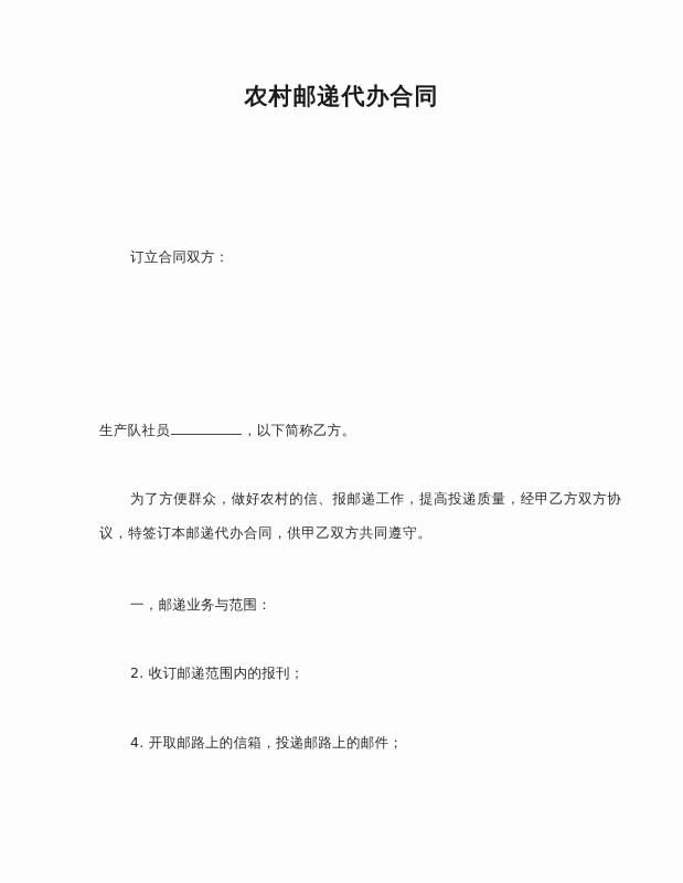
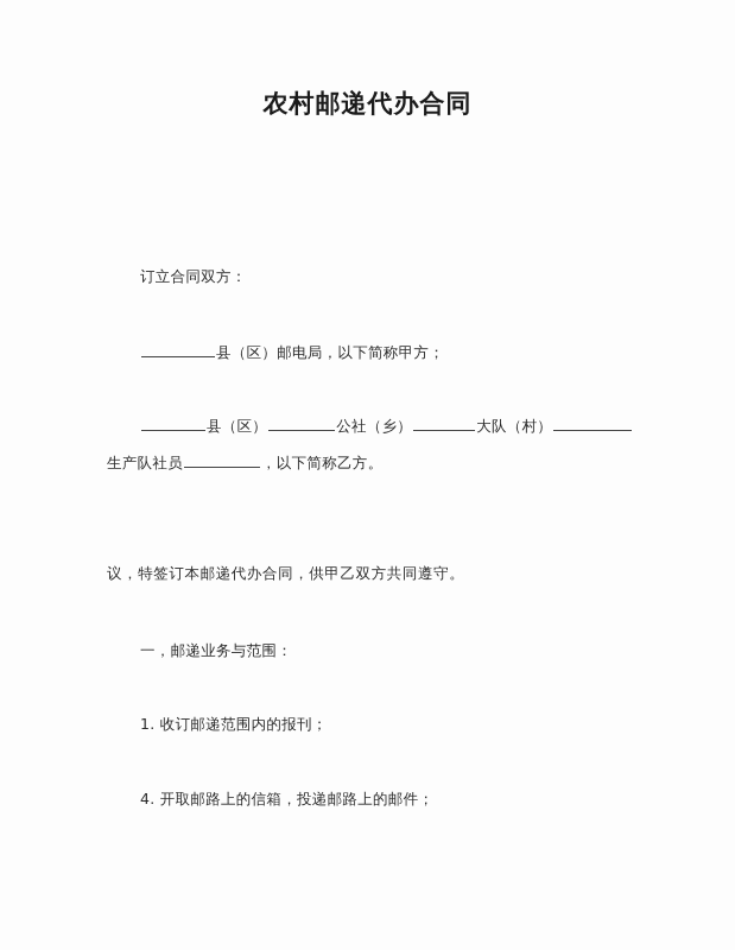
  农村邮递代办合同
  订立合同双方：
+ 县（区）邮电局，以下简称甲方；
+ 县（区） 公社（乡） 大队（村）
  生产队社员 ，以下简称乙方。
- 为了方便群众，做好农村的信、报邮递工作，提高投递质量，经甲乙方双方协
  议，特签订本邮递代办合同，供甲乙双方共同遵守。
  一，邮递业务与范围：
- 2. 收订邮递范围内的报刊；
+ 1. 收订邮递范围内的报刊；
  4. 开取邮路上的信箱，投递邮路上的邮件；
